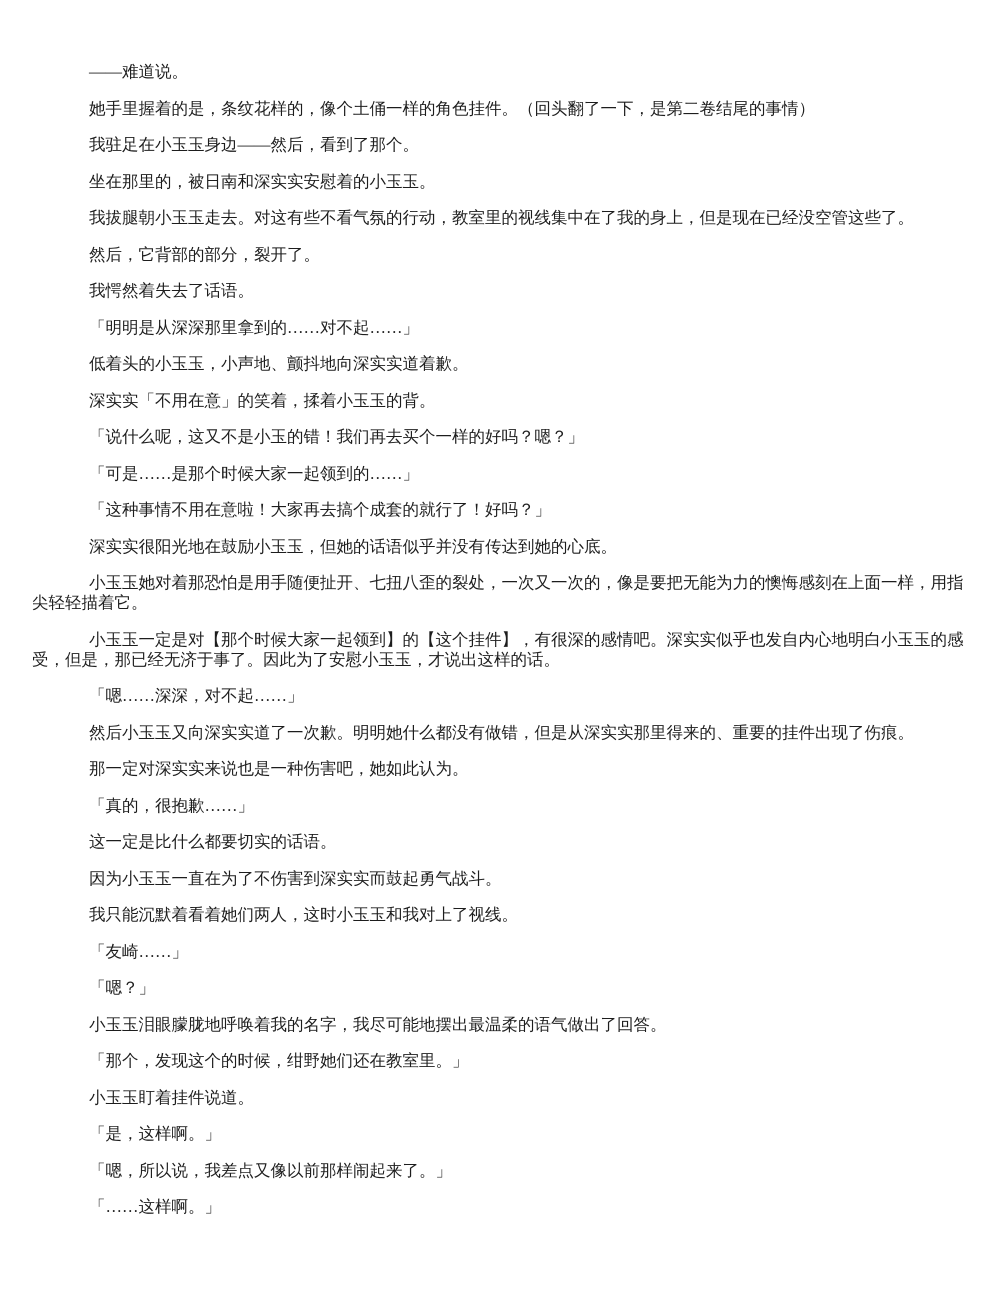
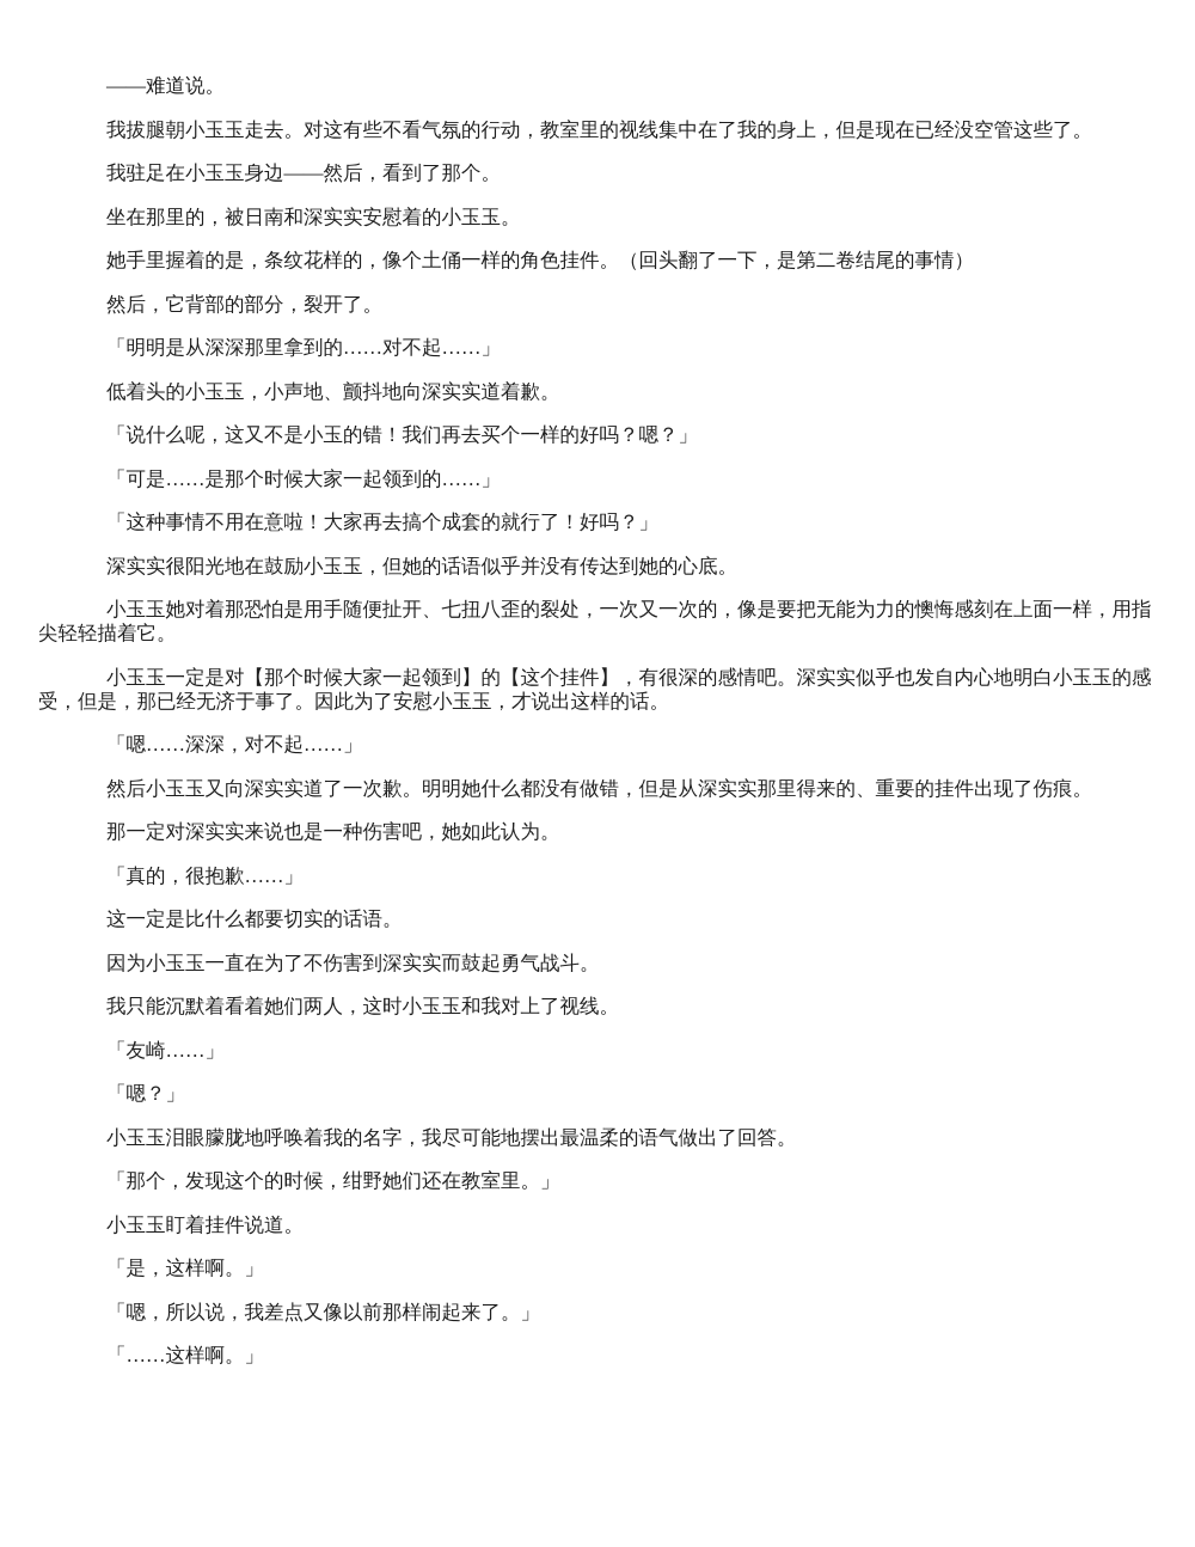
  ——难道说。
- 她手里握着的是，条纹花样的，像个土俑一样的角色挂件。（回头翻了一下，是第二卷结尾的事情）
+ 我拔腿朝小玉玉走去。对这有些不看气氛的行动，教室里的视线集中在了我的身上，但是现在已经没空管这些了。
  我驻足在小玉玉身边——然后，看到了那个。
  坐在那里的，被日南和深实实安慰着的小玉玉。
- 我拔腿朝小玉玉走去。对这有些不看气氛的行动，教室里的视线集中在了我的身上，但是现在已经没空管这些了。
+ 她手里握着的是，条纹花样的，像个土俑一样的角色挂件。（回头翻了一下，是第二卷结尾的事情）
  然后，它背部的部分，裂开了。
- 我愕然着失去了话语。
  「明明是从深深那里拿到的……对不起……」
  低着头的小玉玉，小声地、颤抖地向深实实道着歉。
- 深实实「不用在意」的笑着，揉着小玉玉的背。
  「说什么呢，这又不是小玉的错！我们再去买个一样的好吗？嗯？」
  「可是……是那个时候大家一起领到的……」
  「这种事情不用在意啦！大家再去搞个成套的就行了！好吗？」
  深实实很阳光地在鼓励小玉玉，但她的话语似乎并没有传达到她的心底。
  小玉玉她对着那恐怕是用手随便扯开、七扭八歪的裂处，一次又一次的，像是要把无能为力的懊悔感刻在上面一样，用指尖轻轻描着它。
  小玉玉一定是对【那个时候大家一起领到】的【这个挂件】，有很深的感情吧。深实实似乎也发自内心地明白小玉玉的感受，但是，那已经无济于事了。因此为了安慰小玉玉，才说出这样的话。
  「嗯……深深，对不起……」
  然后小玉玉又向深实实道了一次歉。明明她什么都没有做错，但是从深实实那里得来的、重要的挂件出现了伤痕。
  那一定对深实实来说也是一种伤害吧，她如此认为。
  「真的，很抱歉……」
  这一定是比什么都要切实的话语。
  因为小玉玉一直在为了不伤害到深实实而鼓起勇气战斗。
  我只能沉默着看着她们两人，这时小玉玉和我对上了视线。
  「友崎……」
  「嗯？」
  小玉玉泪眼朦胧地呼唤着我的名字，我尽可能地摆出最温柔的语气做出了回答。
  「那个，发现这个的时候，绀野她们还在教室里。」
  小玉玉盯着挂件说道。
  「是，这样啊。」
  「嗯，所以说，我差点又像以前那样闹起来了。」
  「……这样啊。」
